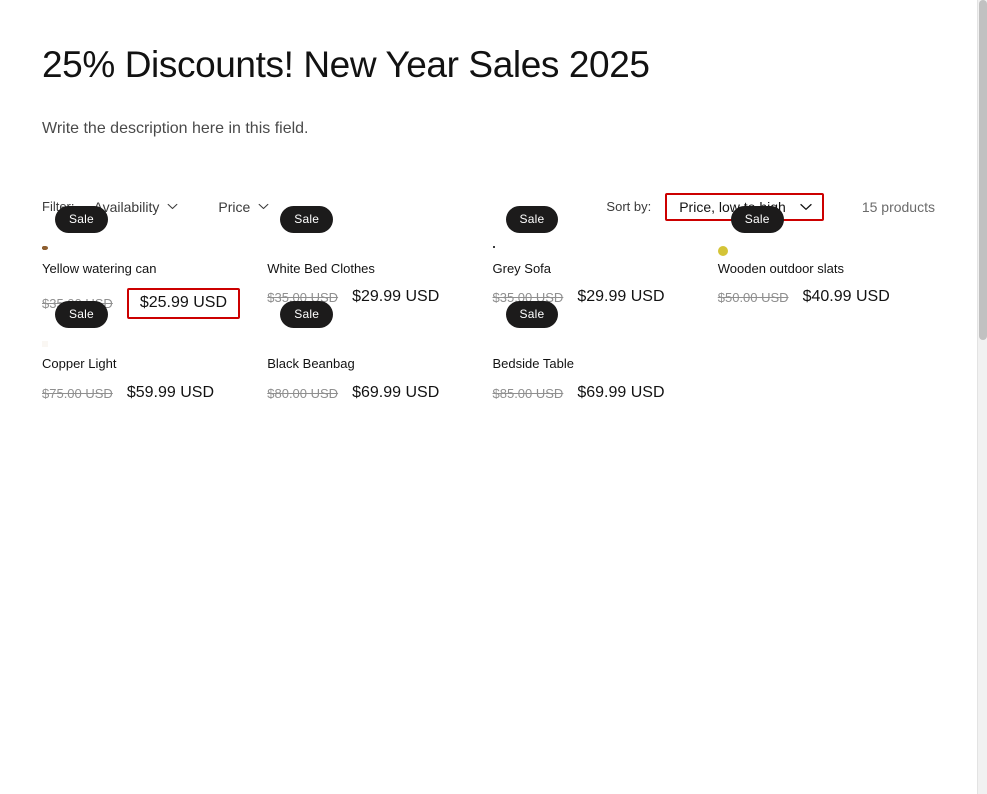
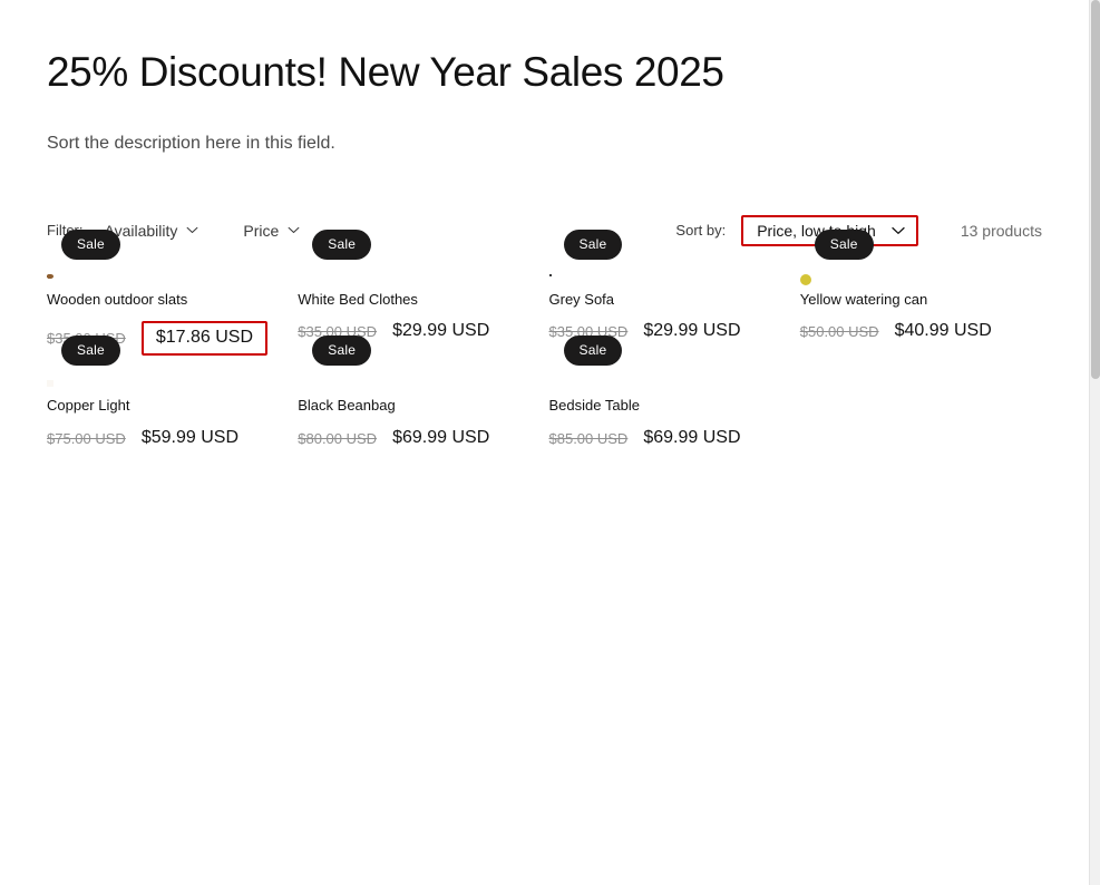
  25% Discounts! New Year Sales 2025
- Write the description here in this field.
+ Sort the description here in this field.
  vailability
  Price
  Sort by:
- 15 products
+ 13 products
  Sale
- Yellow watering can
+ Wooden outdoor slats
- $25.99 USD
+ $17.86 USD
  Sale
  White Bed Clothes
  $35.00 USD
  $29.99 USD
  Sale
  Grey Sofa
  $35.00 USD
  $29.99 USD
  Sale
- Wooden outdoor slats
+ Yellow watering can
  $50.00 USD
  $40.99 USD
  Sale
  Copper Light
  $75.00 USD
  $59.99 USD
  Sale
  Black Beanbag
  $80.00 USD
  $69.99 USD
  Sale
  Bedside Table
  $85.00 USD
  $69.99 USD
